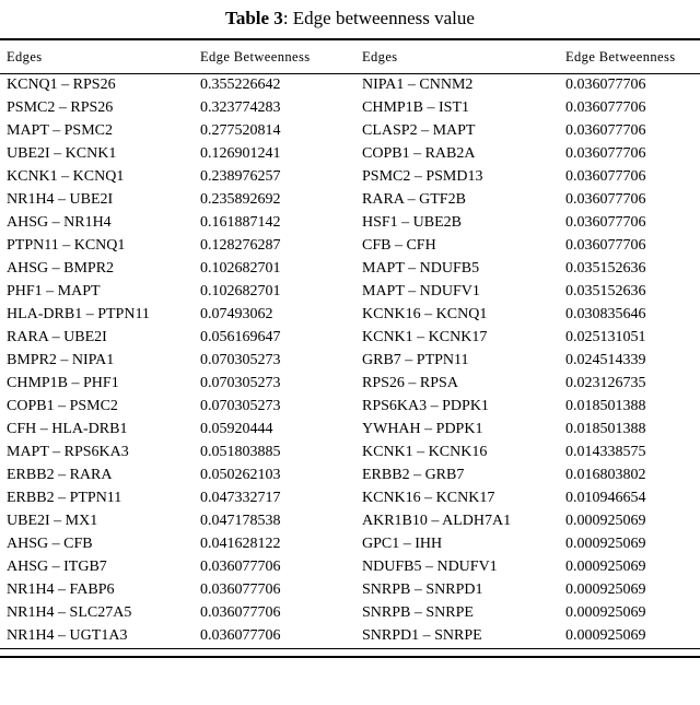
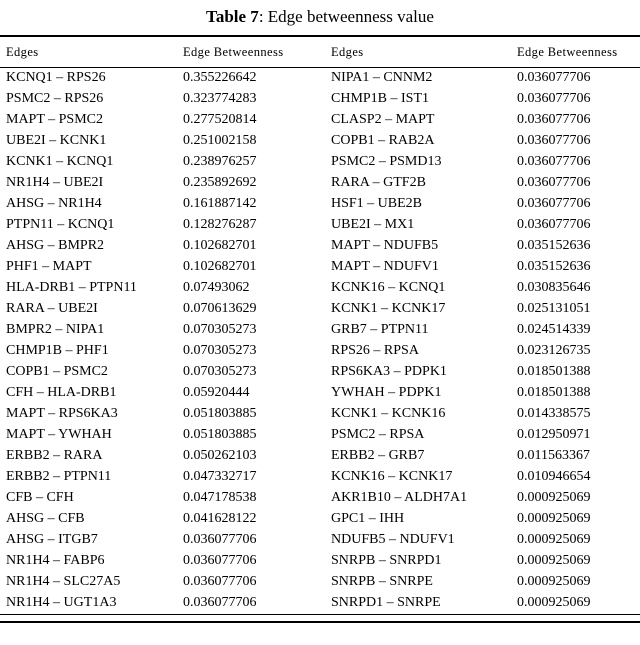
- Table 3: Edge betweenness value
+ Table 7: Edge betweenness value
  Edges	Edge Betweenness	Edges	Edge Betweenness
  KCNQ1 – RPS26	0.355226642	NIPA1 – CNNM2	0.036077706
  PSMC2 – RPS26	0.323774283	CHMP1B – IST1	0.036077706
  MAPT – PSMC2	0.277520814	CLASP2 – MAPT	0.036077706
- UBE2I – KCNK1	0.126901241	COPB1 – RAB2A	0.036077706
+ UBE2I – KCNK1	0.251002158	COPB1 – RAB2A	0.036077706
  KCNK1 – KCNQ1	0.238976257	PSMC2 – PSMD13	0.036077706
  NR1H4 – UBE2I	0.235892692	RARA – GTF2B	0.036077706
  AHSG – NR1H4	0.161887142	HSF1 – UBE2B	0.036077706
- PTPN11 – KCNQ1	0.128276287	CFB – CFH	0.036077706
+ PTPN11 – KCNQ1	0.128276287	UBE2I – MX1	0.036077706
  AHSG – BMPR2	0.102682701	MAPT – NDUFB5	0.035152636
  PHF1 – MAPT	0.102682701	MAPT – NDUFV1	0.035152636
  HLA-DRB1 – PTPN11	0.07493062	KCNK16 – KCNQ1	0.030835646
- RARA – UBE2I	0.056169647	KCNK1 – KCNK17	0.025131051
+ RARA – UBE2I	0.070613629	KCNK1 – KCNK17	0.025131051
  BMPR2 – NIPA1	0.070305273	GRB7 – PTPN11	0.024514339
  CHMP1B – PHF1	0.070305273	RPS26 – RPSA	0.023126735
  COPB1 – PSMC2	0.070305273	RPS6KA3 – PDPK1	0.018501388
  CFH – HLA-DRB1	0.05920444	YWHAH – PDPK1	0.018501388
  MAPT – RPS6KA3	0.051803885	KCNK1 – KCNK16	0.014338575
+ MAPT – YWHAH	0.051803885	PSMC2 – RPSA	0.012950971
- ERBB2 – RARA	0.050262103	ERBB2 – GRB7	0.016803802
+ ERBB2 – RARA	0.050262103	ERBB2 – GRB7	0.011563367
  ERBB2 – PTPN11	0.047332717	KCNK16 – KCNK17	0.010946654
- UBE2I – MX1	0.047178538	AKR1B10 – ALDH7A1	0.000925069
+ CFB – CFH	0.047178538	AKR1B10 – ALDH7A1	0.000925069
  AHSG – CFB	0.041628122	GPC1 – IHH	0.000925069
  AHSG – ITGB7	0.036077706	NDUFB5 – NDUFV1	0.000925069
  NR1H4 – FABP6	0.036077706	SNRPB – SNRPD1	0.000925069
  NR1H4 – SLC27A5	0.036077706	SNRPB – SNRPE	0.000925069
  NR1H4 – UGT1A3	0.036077706	SNRPD1 – SNRPE	0.000925069
